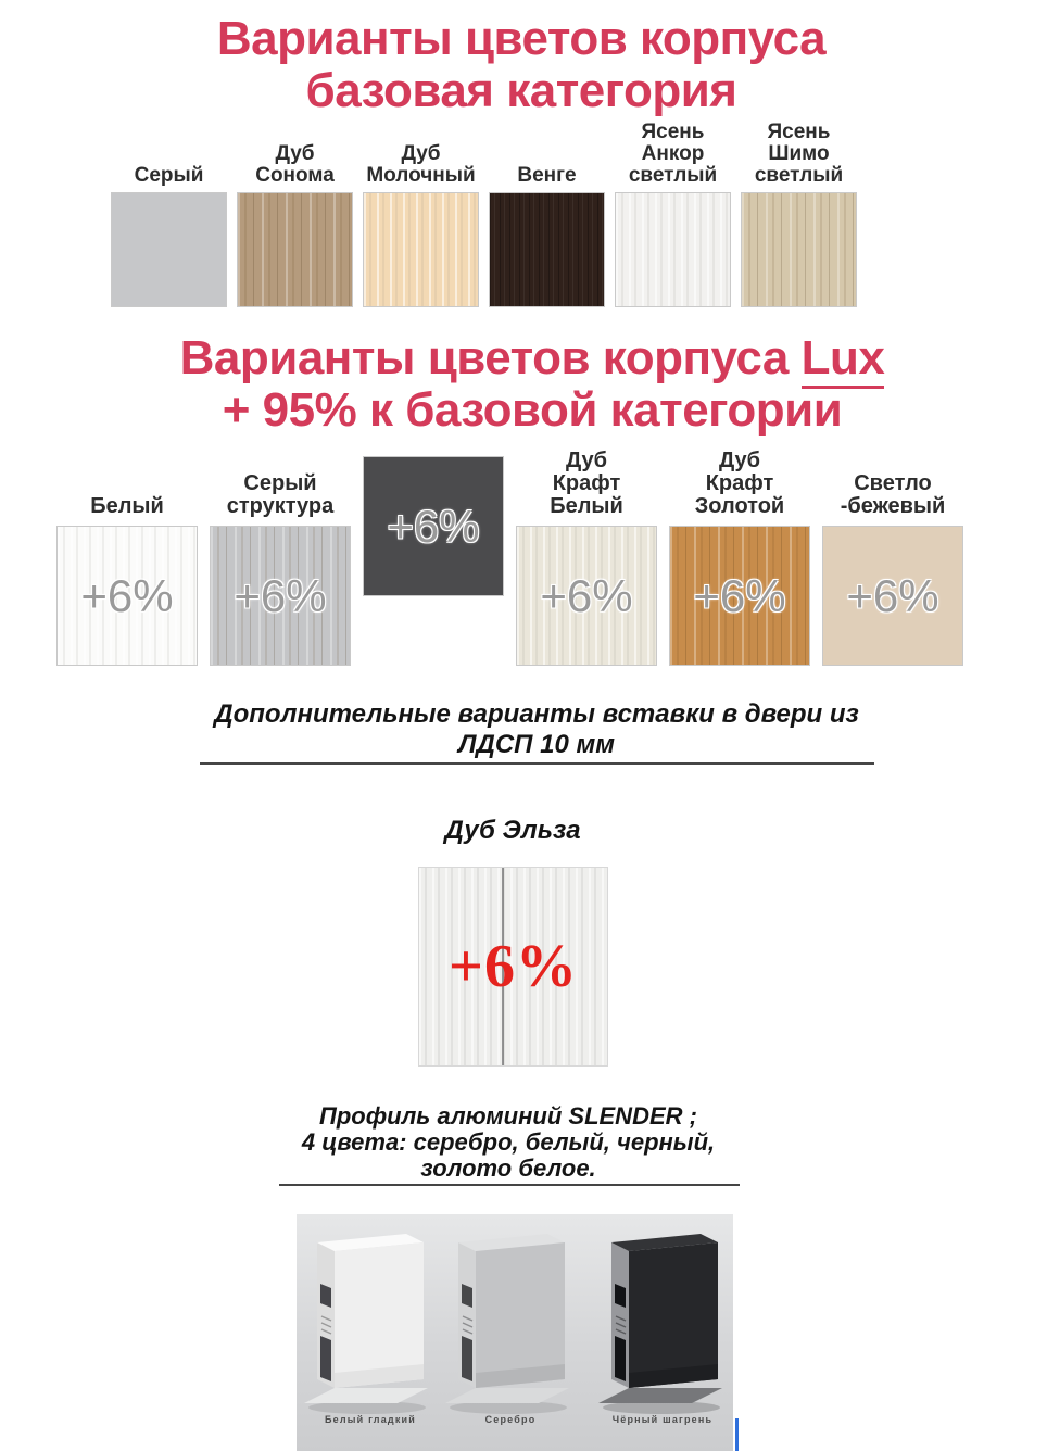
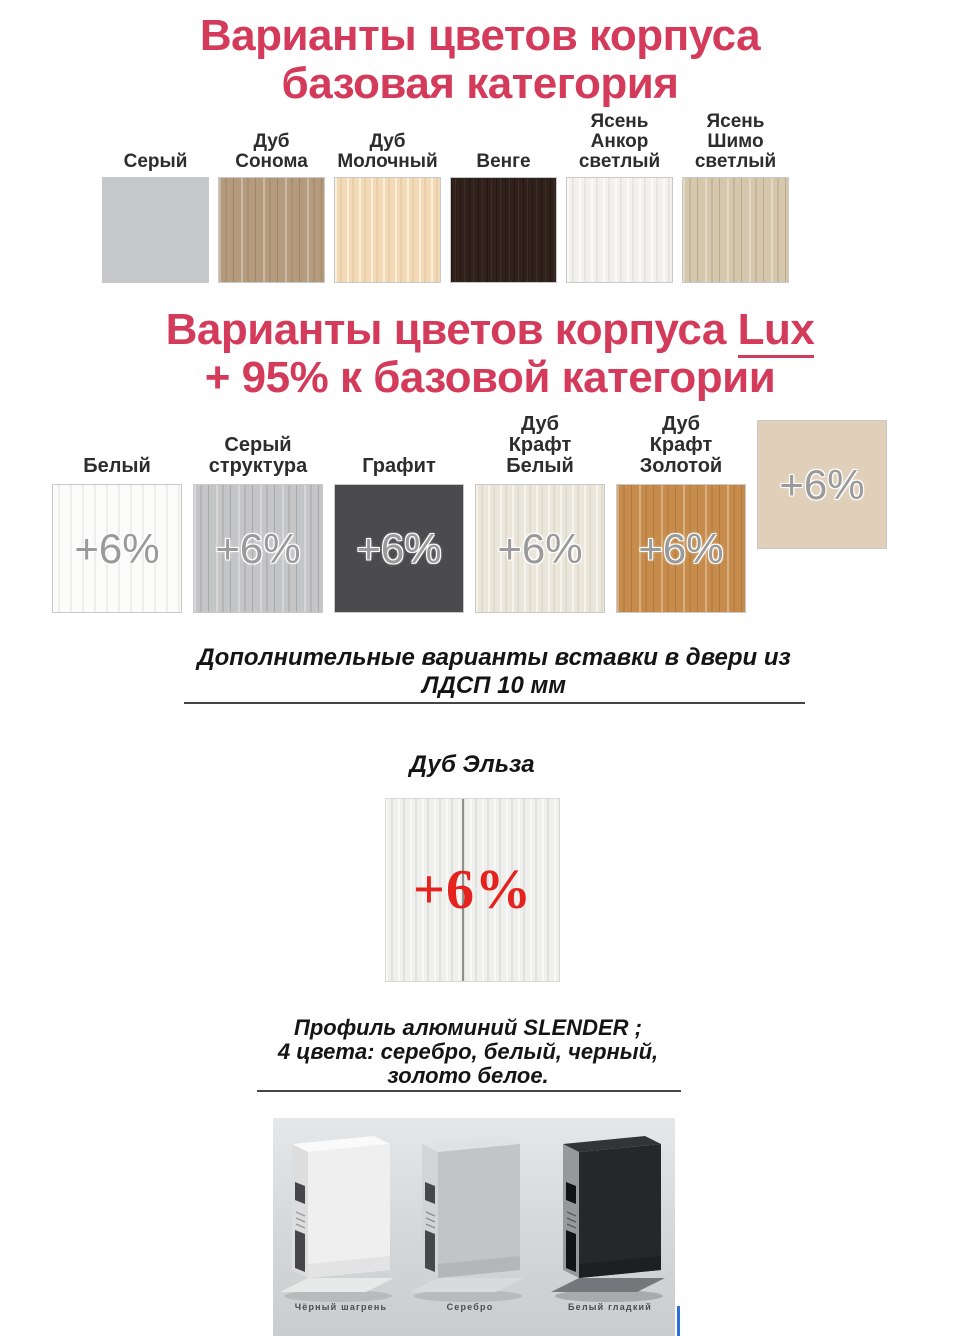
  Варианты цветов корпуса
  базовая категория
  Серый
  Дуб
  Сонома
  Дуб
  Молочный
  Венге
  Ясень
  Анкор
  светлый
  Ясень
  Шимо
  светлый
  Варианты цветов корпуса Lux
  + 95% к базовой категории
  Белый
  +6%
  Серый
  структура
  +6%
+ Графит
  +6%
  Дуб
  Крафт
  Белый
  +6%
  Дуб
  Крафт
  Золотой
  +6%
- Светло
- -бежевый
  +6%
  Дополнительные варианты вставки в двери из
  ЛДСП 10 мм
  Дуб Эльза
  +6%
  Профиль алюминий SLENDER ;
  4 цвета: серебро, белый, черный,
  золото белое.
- Белый гладкий
+ Чёрный шагрень
  Серебро
- Чёрный шагрень
+ Белый гладкий
